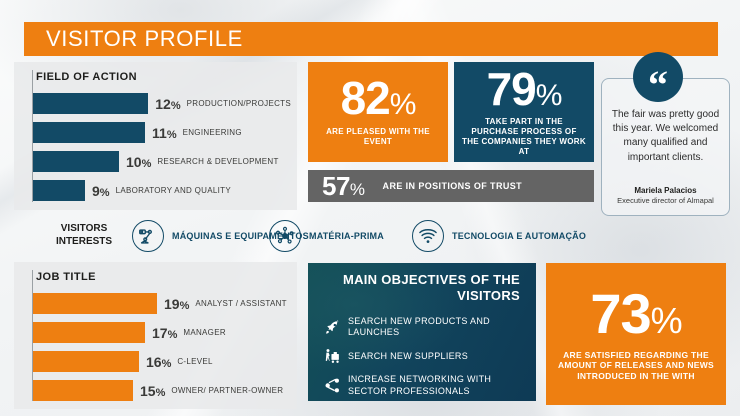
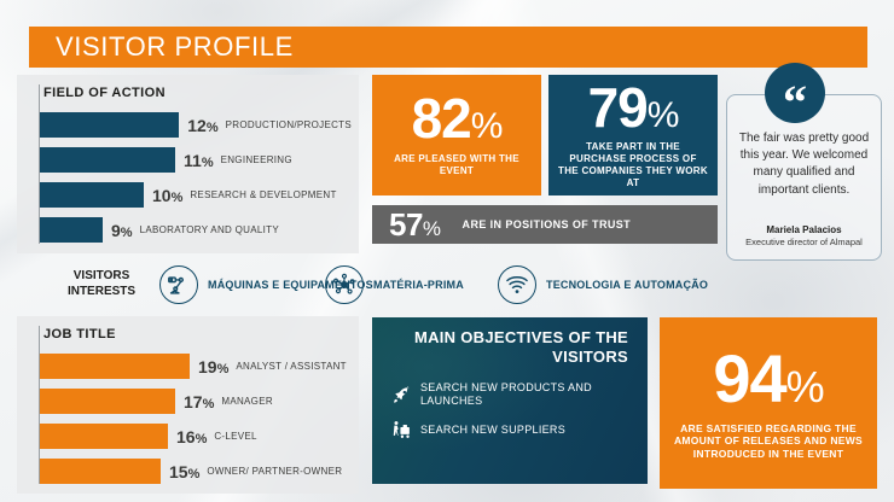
  VISITOR PROFILE
  FIELD OF ACTION
  12%
  PRODUCTION/PROJECTS
  11%
  ENGINEERING
  10%
  RESEARCH & DEVELOPMENT
  9%
  LABORATORY AND QUALITY
  JOB TITLE
  19%
  ANALYST / ASSISTANT
  17%
  MANAGER
  16%
  C-LEVEL
  15%
  OWNER/ PARTNER-OWNER
  82%
  ARE PLEASED WITH THE EVENT
  79%
  TAKE PART IN THE PURCHASE PROCESS OF THE COMPANIES THEY WORK AT
  57%
  ARE IN POSITIONS OF TRUST
- 73%
+ 94%
- ARE SATISFIED REGARDING THE AMOUNT OF RELEASES AND NEWS INTRODUCED IN THE WITH
+ ARE SATISFIED REGARDING THE AMOUNT OF RELEASES AND NEWS INTRODUCED IN THE EVENT
  “
  The fair was pretty good this year. We welcomed many qualified and important clients.
  Mariela Palacios
  Executive director of Almapal
  VISITORS INTERESTS
  MÁQUINAS E EQUIPAMETOS
  MATÉRIA-PRIMA
  TECNOLOGIA E AUTOMAÇÃO
  MAIN OBJECTIVES OF THE VISITORS
  SEARCH NEW PRODUCTS AND LAUNCHES
  SEARCH NEW SUPPLIERS
- INCREASE NETWORKING WITH SECTOR PROFESSIONALS
